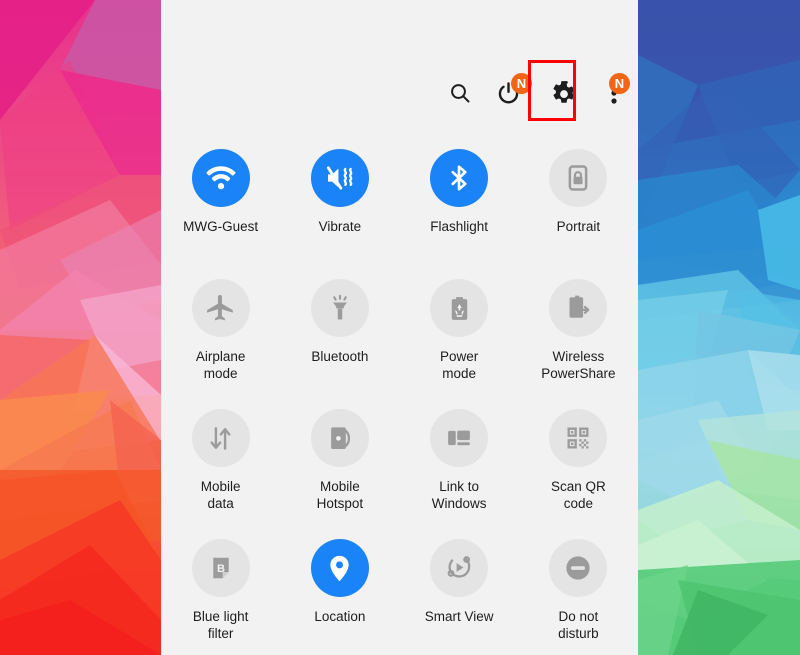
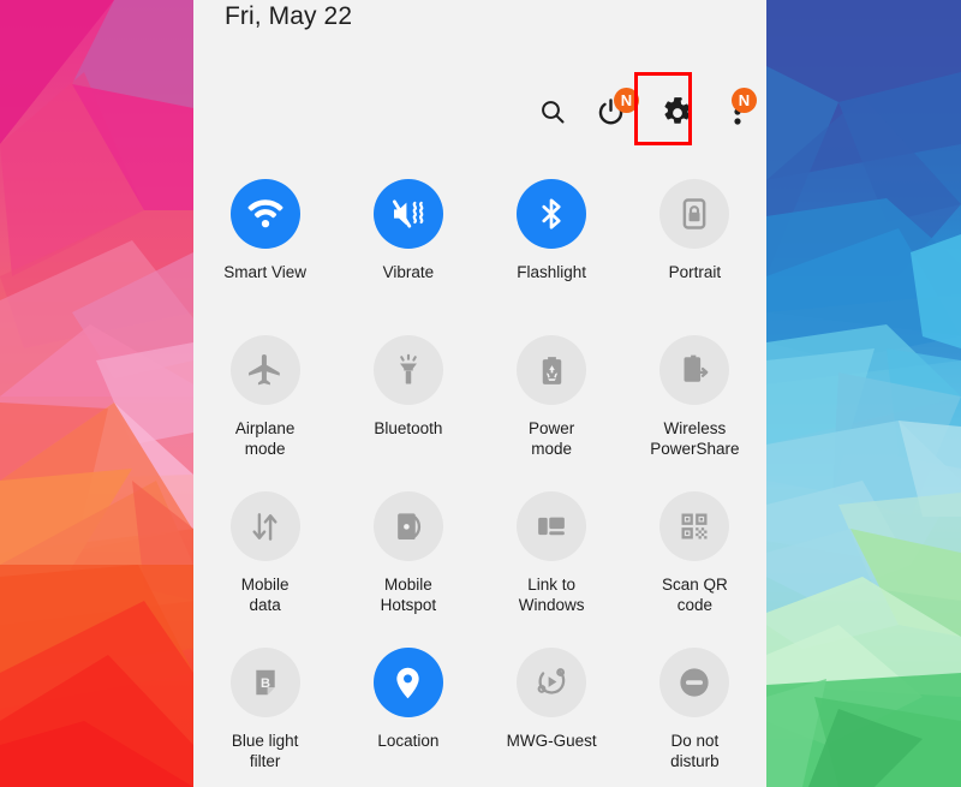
+ Fri, May 22
  N
  N
- MWG-Guest
+ Smart View
  Vibrate
  Flashlight
  Portrait
  Airplane
  mode
  Bluetooth
  Power
  mode
  Wireless
  PowerShare
  Mobile
  data
  Mobile
  Hotspot
  Link to
  Windows
  Scan QR
  code
  B
  Blue light
  filter
  Location
- Smart View
+ MWG-Guest
  Do not
  disturb
